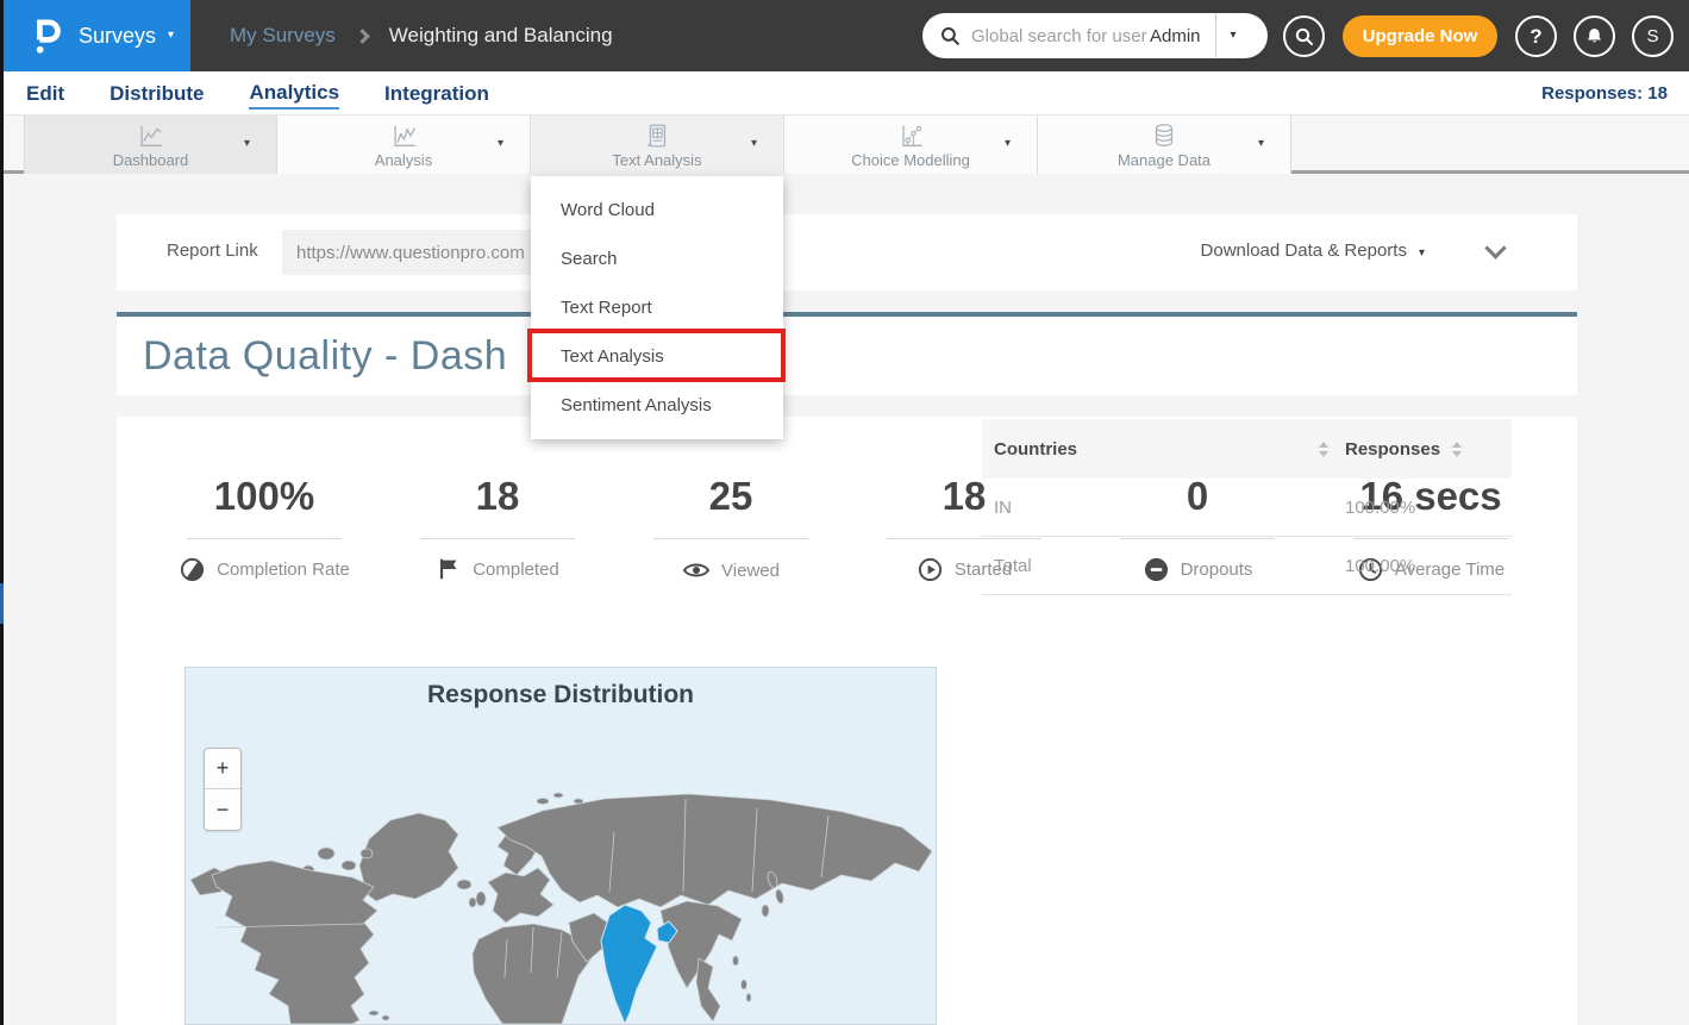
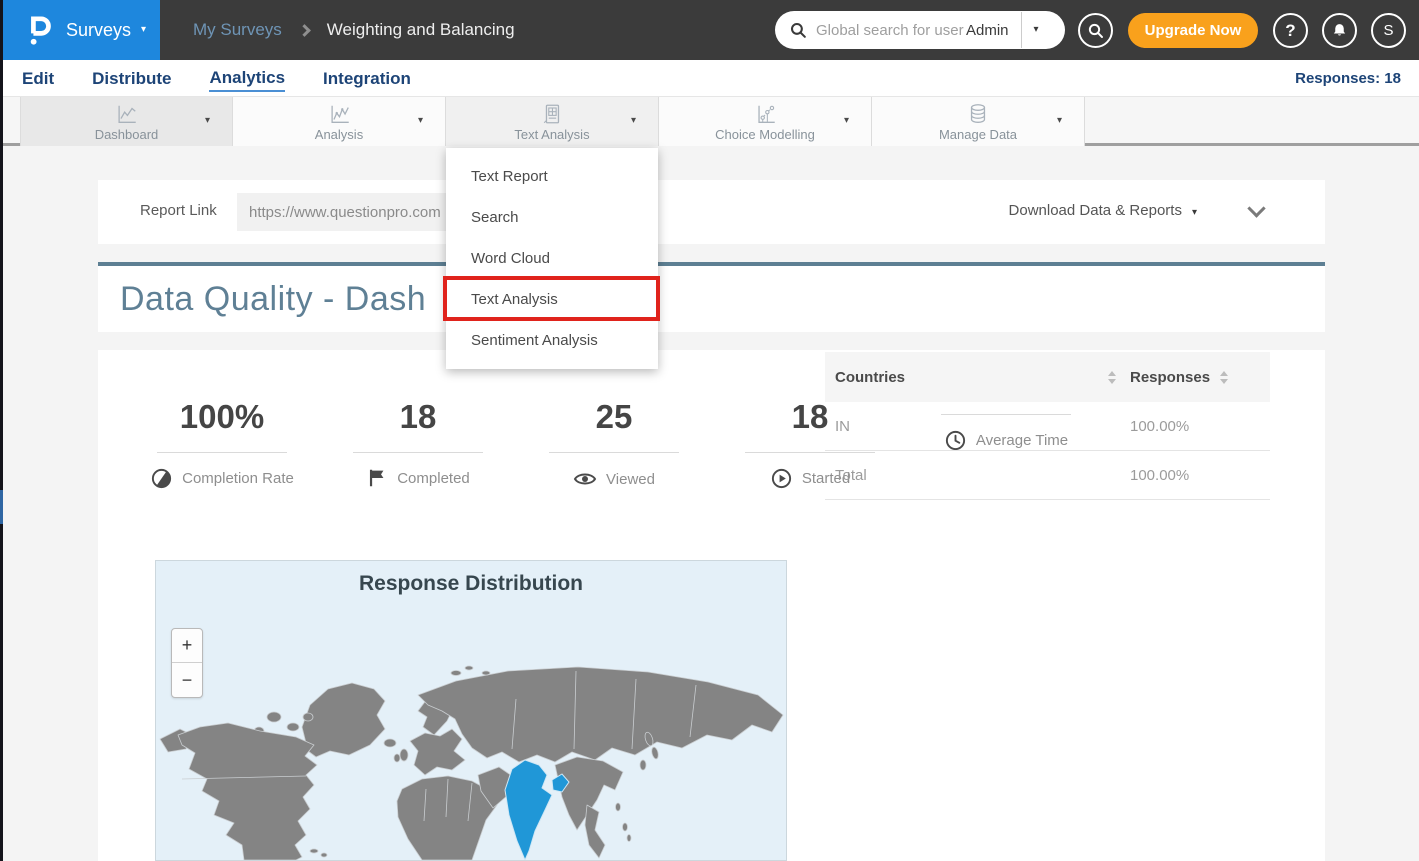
  Surveys
  ▾
  My Surveys
  Weighting and Balancing
  Global search for user
  Admin
  ▾
  Upgrade Now
  ?
  S
  Edit
  Distribute
  Analytics
  Integration
  Responses: 18
  Dashboard
  ▾
  Analysis
  ▾
  Text Analysis
  ▾
  Choice Modelling
  ▾
  Manage Data
  ▾
  Report Link
  https://www.questionpro.com
  Download Data & Reports ▾
  Data Quality - Dash
  100%
  Completion Rate
  18
  Completed
  25
  Viewed
  18
  Started
- 0
- Dropouts
- 16 secs
  Average Time
  Response Distribution
  +
  −
  Countries
  Responses
  IN
  100.00%
  Total
  100.00%
- Word Cloud
+ Text Report
  Search
- Text Report
+ Word Cloud
  Text Analysis
  Sentiment Analysis
